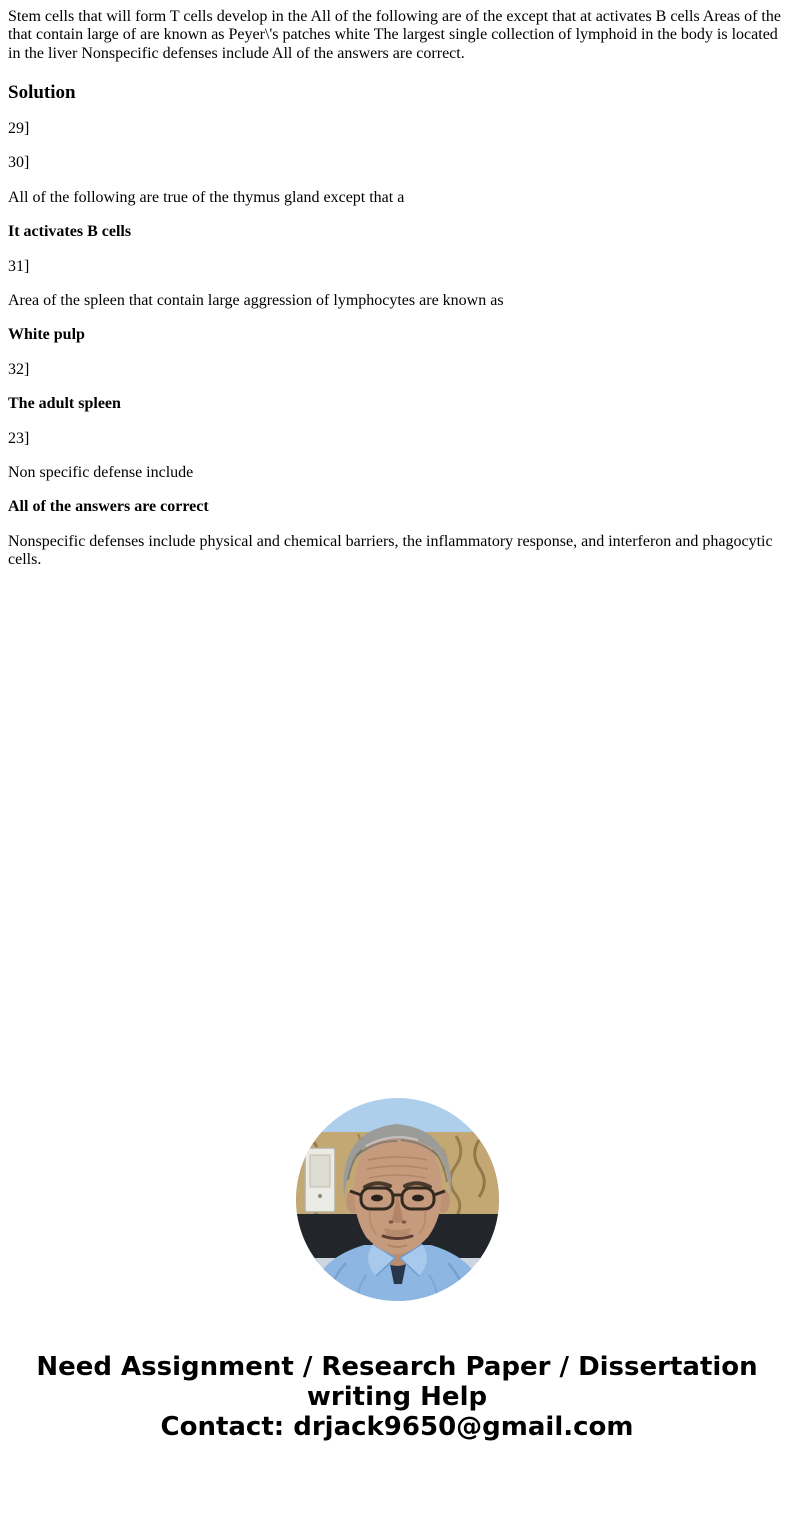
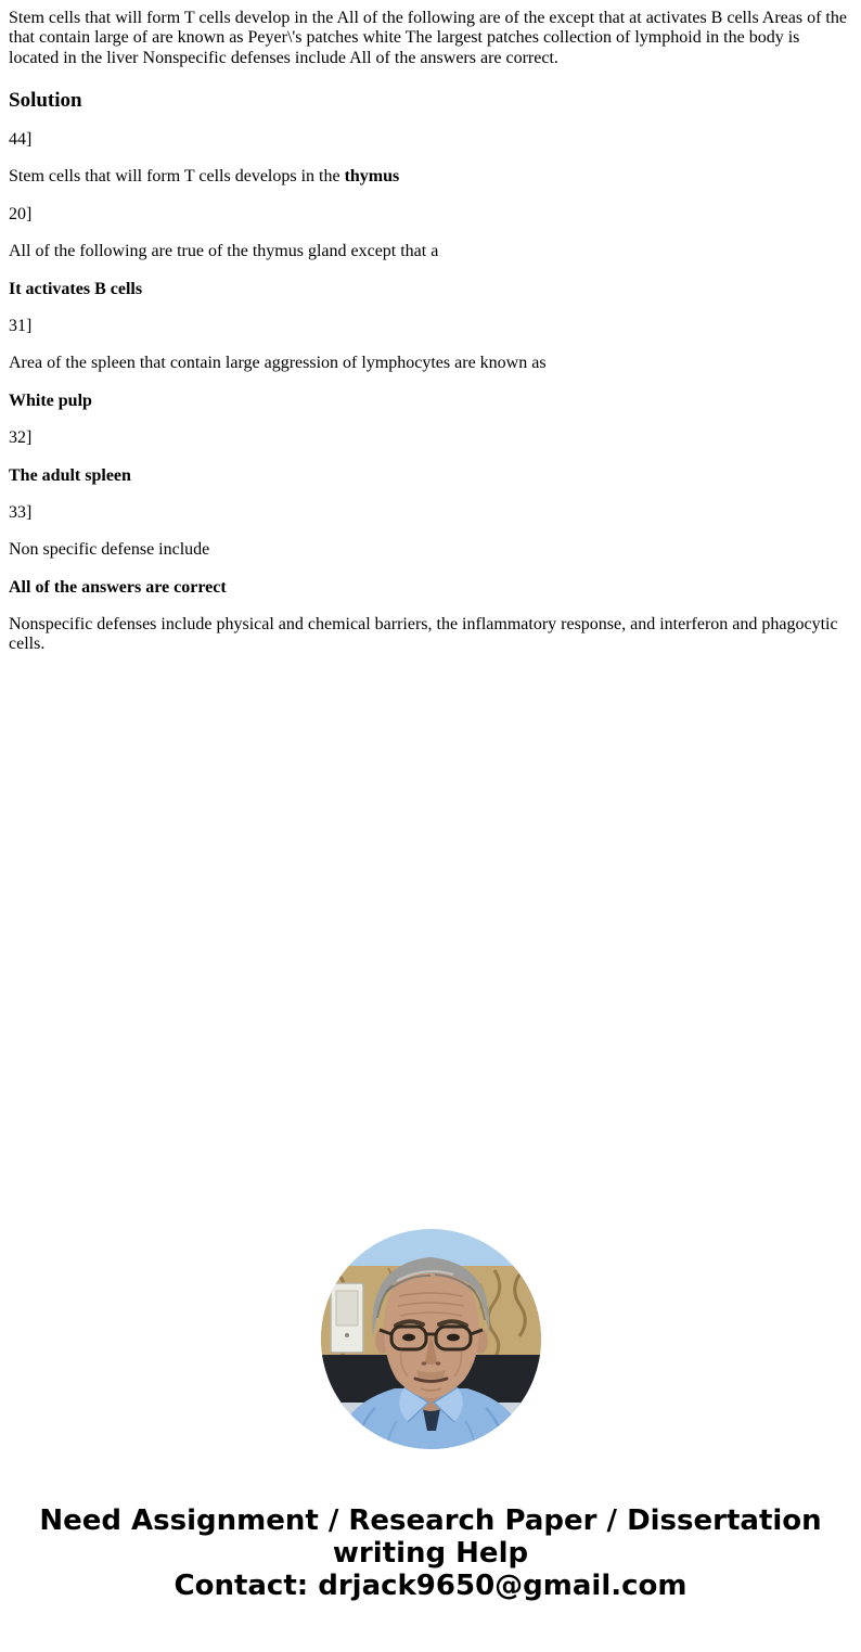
- Stem cells that will form T cells develop in the All of the following are of the except that at activates B cells Areas of the that contain large of are known as Peyer\'s patches white The largest single collection of lymphoid in the body is located in the liver Nonspecific defenses include All of the answers are correct.
+ Stem cells that will form T cells develop in the All of the following are of the except that at activates B cells Areas of the that contain large of are known as Peyer\'s patches white The largest patches collection of lymphoid in the body is located in the liver Nonspecific defenses include All of the answers are correct.
  Solution
- 29]
+ 44]
+ Stem cells that will form T cells develops in the thymus
- 30]
+ 20]
  All of the following are true of the thymus gland except that a
  It activates B cells
  31]
  Area of the spleen that contain large aggression of lymphocytes are known as
  White pulp
  32]
  The adult spleen
- 23]
+ 33]
  Non specific defense include
  All of the answers are correct
  Nonspecific defenses include physical and chemical barriers, the inflammatory response, and interferon and phagocytic cells.
  Need Assignment / Research Paper / Dissertation
  writing Help
  Contact: drjack9650@gmail.com
